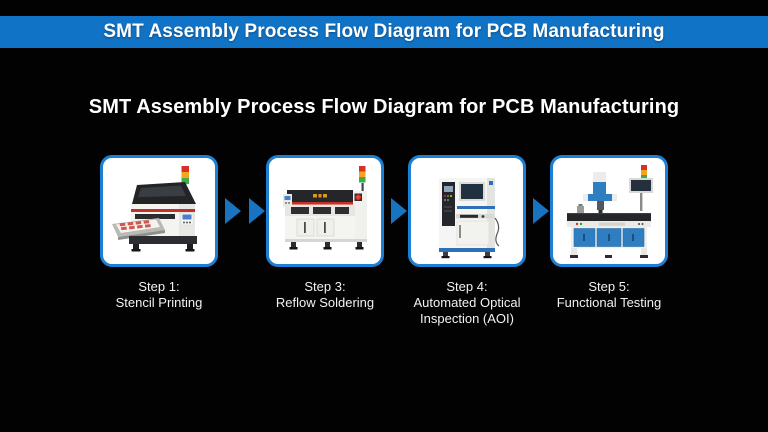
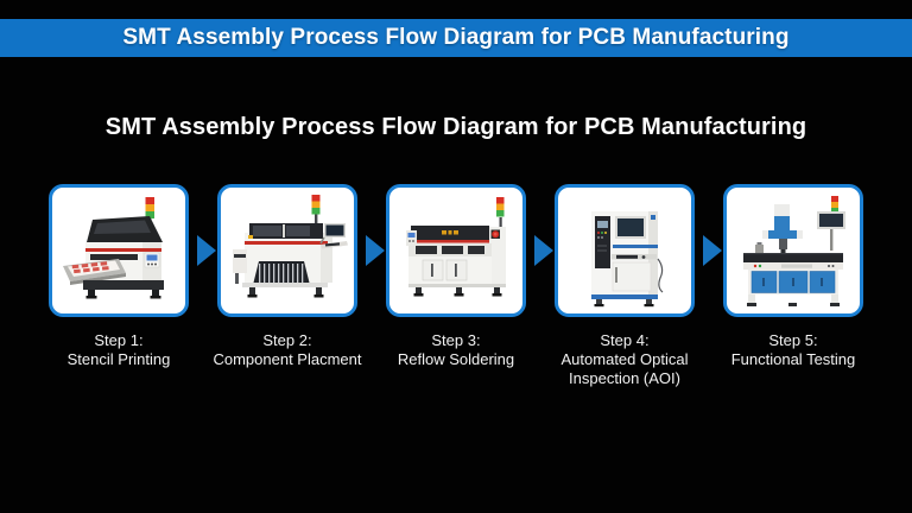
  SMT Assembly Process Flow Diagram for PCB Manufacturing
  SMT Assembly Process Flow Diagram for PCB Manufacturing
  Step 1:
  Stencil Printing
+ Step 2:
+ Component Placment
  Step 3:
  Reflow Soldering
  Step 4:
  Automated Optical
  Inspection (AOI)
  Step 5:
  Functional Testing
